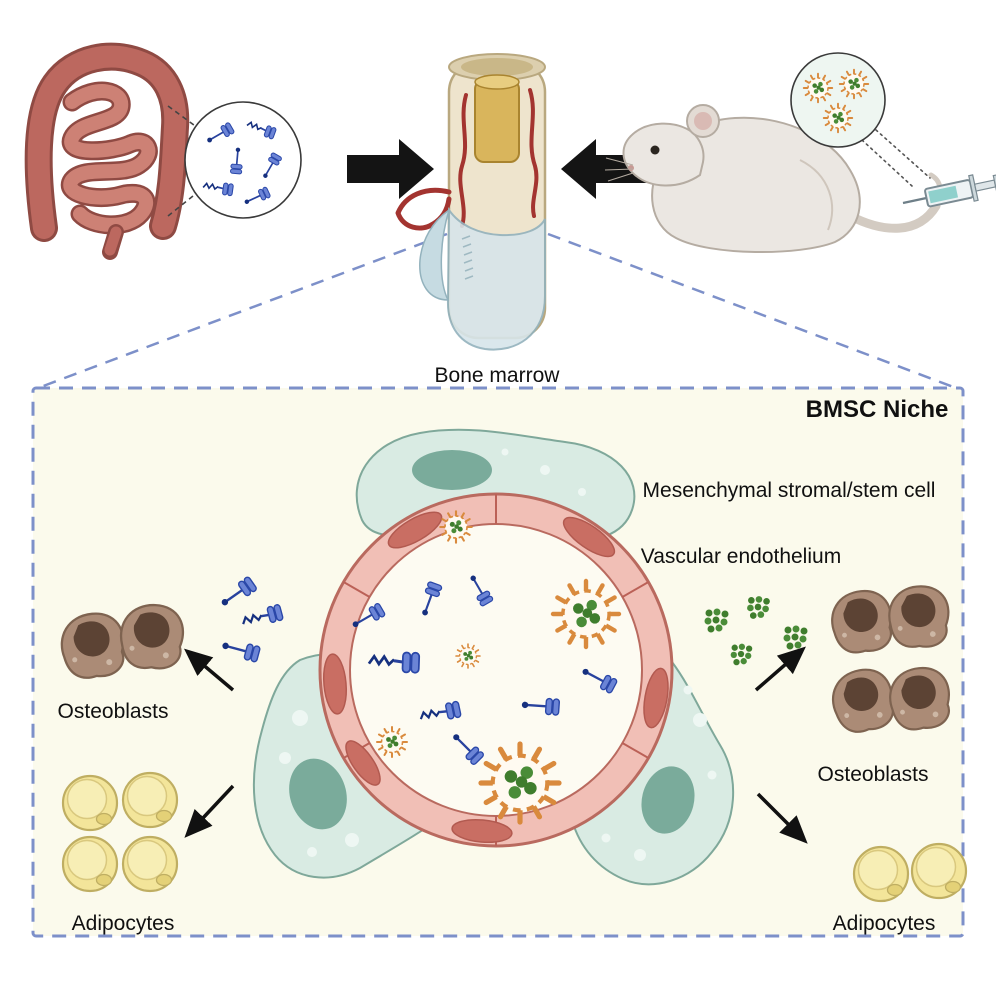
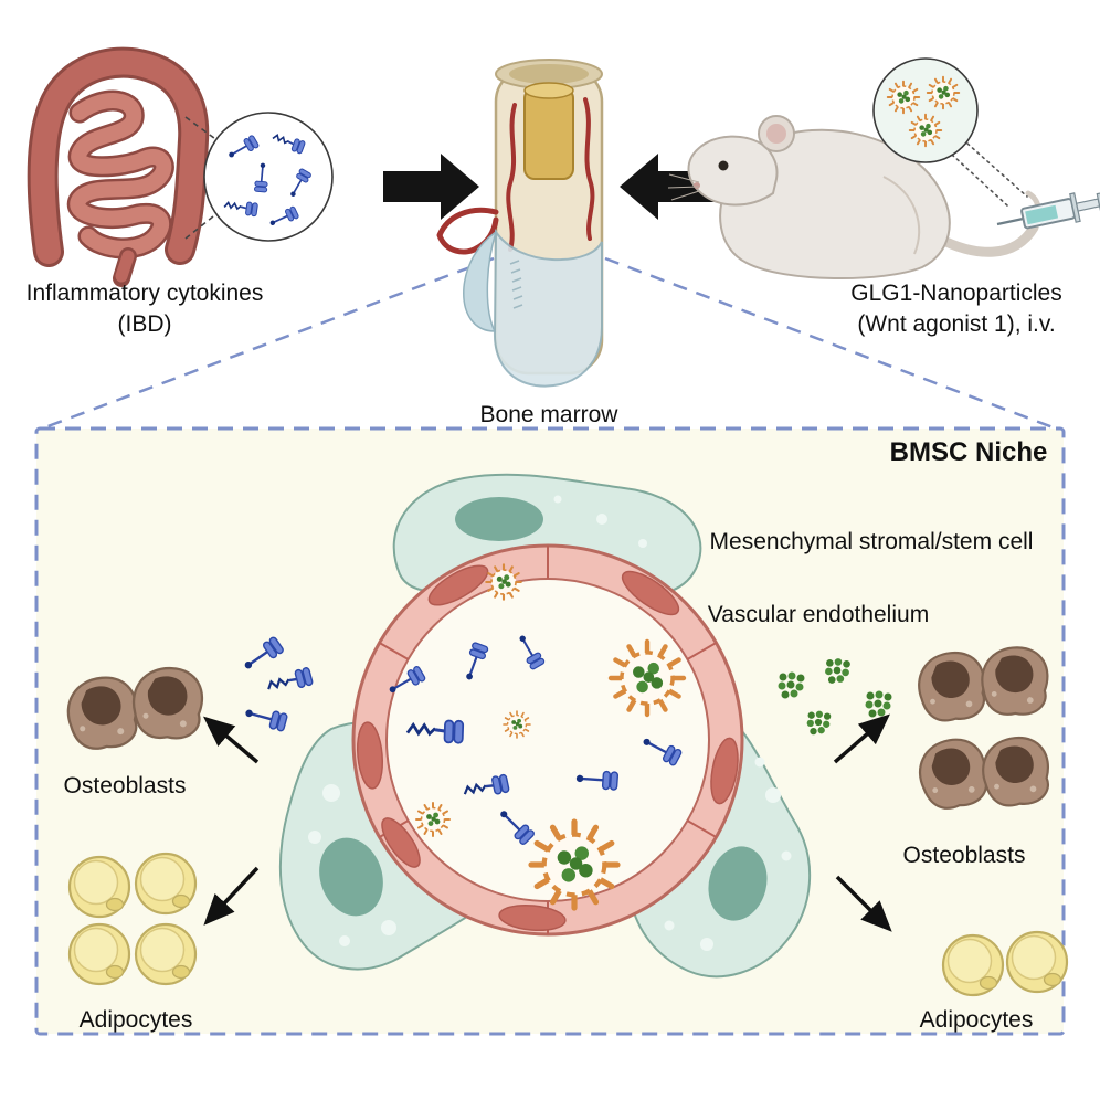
+ Inflammatory cytokines
+ (IBD)
+ GLG1-Nanoparticles
+ (Wnt agonist 1), i.v.
  Bone marrow
  BMSC Niche
  Mesenchymal stromal/stem cell
  Vascular endothelium
  Osteoblasts
  Adipocytes
  Osteoblasts
  Adipocytes
